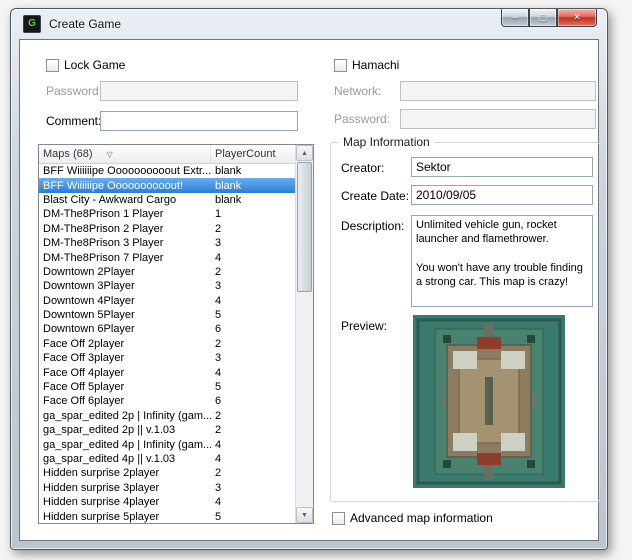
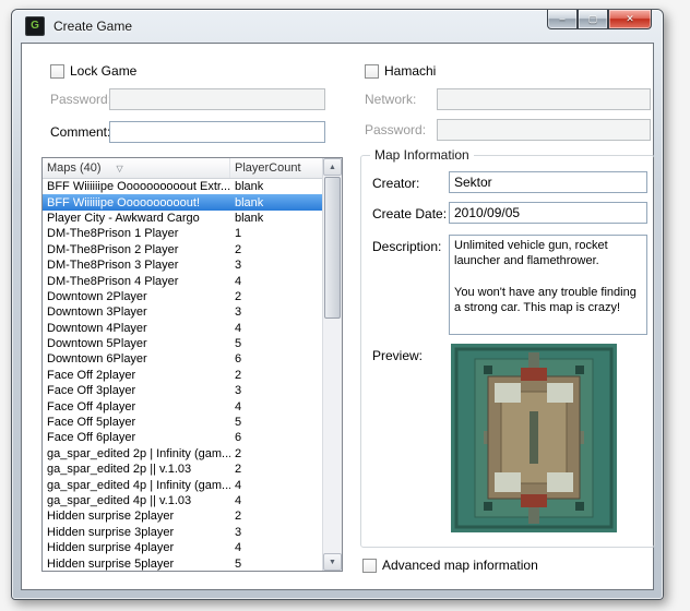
  G
  Create Game
  –
  ▢
  ✕
  Lock Game
  Password
  Comment
- Maps (68)
+ Maps (40)
  ▽
  PlayerCount
  BFF Wiiiiiipe Oooooooooout Extr...
  blank
  BFF Wiiiiiipe Oooooooooout!
  blank
- Blast City - Awkward Cargo
+ Player City - Awkward Cargo
  blank
  DM-The8Prison 1 Player
  1
  DM-The8Prison 2 Player
  2
  DM-The8Prison 3 Player
  3
- DM-The8Prison 7 Player
+ DM-The8Prison 4 Player
  4
  Downtown 2Player
  2
  Downtown 3Player
  3
  Downtown 4Player
  4
  Downtown 5Player
  5
  Downtown 6Player
  6
  Face Off 2player
  2
  Face Off 3player
  3
  Face Off 4player
  4
  Face Off 5player
  5
  Face Off 6player
  6
  ga_spar_edited 2p | Infinity (gam...
  2
  ga_spar_edited 2p || v.1.03
  2
  ga_spar_edited 4p | Infinity (gam...
  4
  ga_spar_edited 4p || v.1.03
  4
  Hidden surprise 2player
  2
  Hidden surprise 3player
  3
  Hidden surprise 4player
  4
  Hidden surprise 5player
  5
  Hamachi
  Network:
  Password:
  Map Information
  Creator:
  Sektor
  Create Date:
  2010/09/05
  Description:
  Preview:
  Advanced map information
